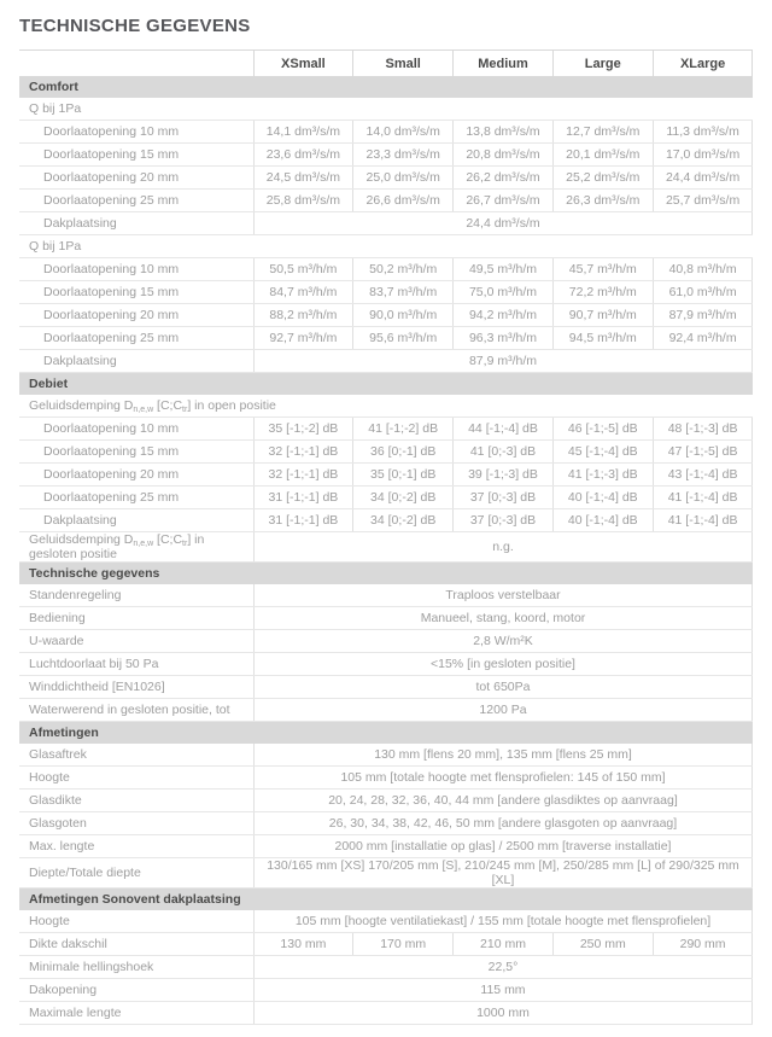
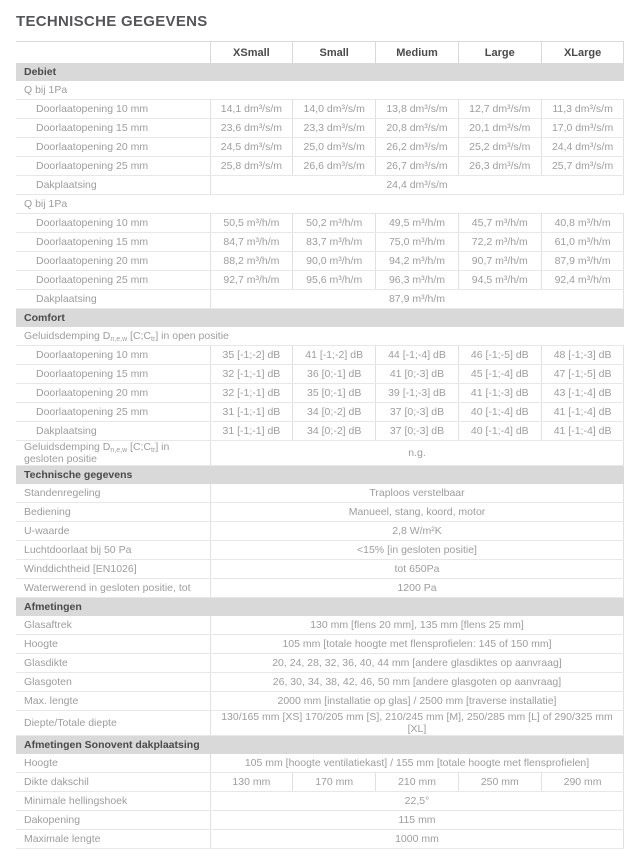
  TECHNISCHE GEGEVENS
  	XSmall	Small	Medium	Large	XLarge
- Comfort
+ Debiet
  Q bij 1Pa
  Doorlaatopening 10 mm	14,1 dm³/s/m	14,0 dm³/s/m	13,8 dm³/s/m	12,7 dm³/s/m	11,3 dm³/s/m
  Doorlaatopening 15 mm	23,6 dm³/s/m	23,3 dm³/s/m	20,8 dm³/s/m	20,1 dm³/s/m	17,0 dm³/s/m
  Doorlaatopening 20 mm	24,5 dm³/s/m	25,0 dm³/s/m	26,2 dm³/s/m	25,2 dm³/s/m	24,4 dm³/s/m
  Doorlaatopening 25 mm	25,8 dm³/s/m	26,6 dm³/s/m	26,7 dm³/s/m	26,3 dm³/s/m	25,7 dm³/s/m
  Dakplaatsing	24,4 dm³/s/m
  Q bij 1Pa
  Doorlaatopening 10 mm	50,5 m³/h/m	50,2 m³/h/m	49,5 m³/h/m	45,7 m³/h/m	40,8 m³/h/m
  Doorlaatopening 15 mm	84,7 m³/h/m	83,7 m³/h/m	75,0 m³/h/m	72,2 m³/h/m	61,0 m³/h/m
  Doorlaatopening 20 mm	88,2 m³/h/m	90,0 m³/h/m	94,2 m³/h/m	90,7 m³/h/m	87,9 m³/h/m
  Doorlaatopening 25 mm	92,7 m³/h/m	95,6 m³/h/m	96,3 m³/h/m	94,5 m³/h/m	92,4 m³/h/m
  Dakplaatsing	87,9 m³/h/m
- Debiet
+ Comfort
  Geluidsdemping D [C;C ] in open positie
  Doorlaatopening 10 mm	35 [-1;-2] dB	41 [-1;-2] dB	44 [-1;-4] dB	46 [-1;-5] dB	48 [-1;-3] dB
  Doorlaatopening 15 mm	32 [-1;-1] dB	36 [0;-1] dB	41 [0;-3] dB	45 [-1;-4] dB	47 [-1;-5] dB
  Doorlaatopening 20 mm	32 [-1;-1] dB	35 [0;-1] dB	39 [-1;-3] dB	41 [-1;-3] dB	43 [-1;-4] dB
  Doorlaatopening 25 mm	31 [-1;-1] dB	34 [0;-2] dB	37 [0;-3] dB	40 [-1;-4] dB	41 [-1;-4] dB
  Dakplaatsing	31 [-1;-1] dB	34 [0;-2] dB	37 [0;-3] dB	40 [-1;-4] dB	41 [-1;-4] dB
  Geluidsdemping D [C;C ] in gesloten positie	n.g.
  Technische gegevens
  Standenregeling	Traploos verstelbaar
  Bediening	Manueel, stang, koord, motor
  U-waarde	2,8 W/m²K
  Luchtdoorlaat bij 50 Pa	<15% [in gesloten positie]
  Winddichtheid [EN1026]	tot 650Pa
  Waterwerend in gesloten positie, tot	1200 Pa
  Afmetingen
  Glasaftrek	130 mm [flens 20 mm], 135 mm [flens 25 mm]
  Hoogte	105 mm [totale hoogte met flensprofielen: 145 of 150 mm]
  Glasdikte	20, 24, 28, 32, 36, 40, 44 mm [andere glasdiktes op aanvraag]
  Glasgoten	26, 30, 34, 38, 42, 46, 50 mm [andere glasgoten op aanvraag]
  Max. lengte	2000 mm [installatie op glas] / 2500 mm [traverse installatie]
  Diepte/Totale diepte	130/165 mm [XS] 170/205 mm [S], 210/245 mm [M], 250/285 mm [L] of 290/325 mm [XL]
  Afmetingen Sonovent dakplaatsing
  Hoogte	105 mm [hoogte ventilatiekast] / 155 mm [totale hoogte met flensprofielen]
  Dikte dakschil	130 mm	170 mm	210 mm	250 mm	290 mm
  Minimale hellingshoek	22,5°
  Dakopening	115 mm
  Maximale lengte	1000 mm
